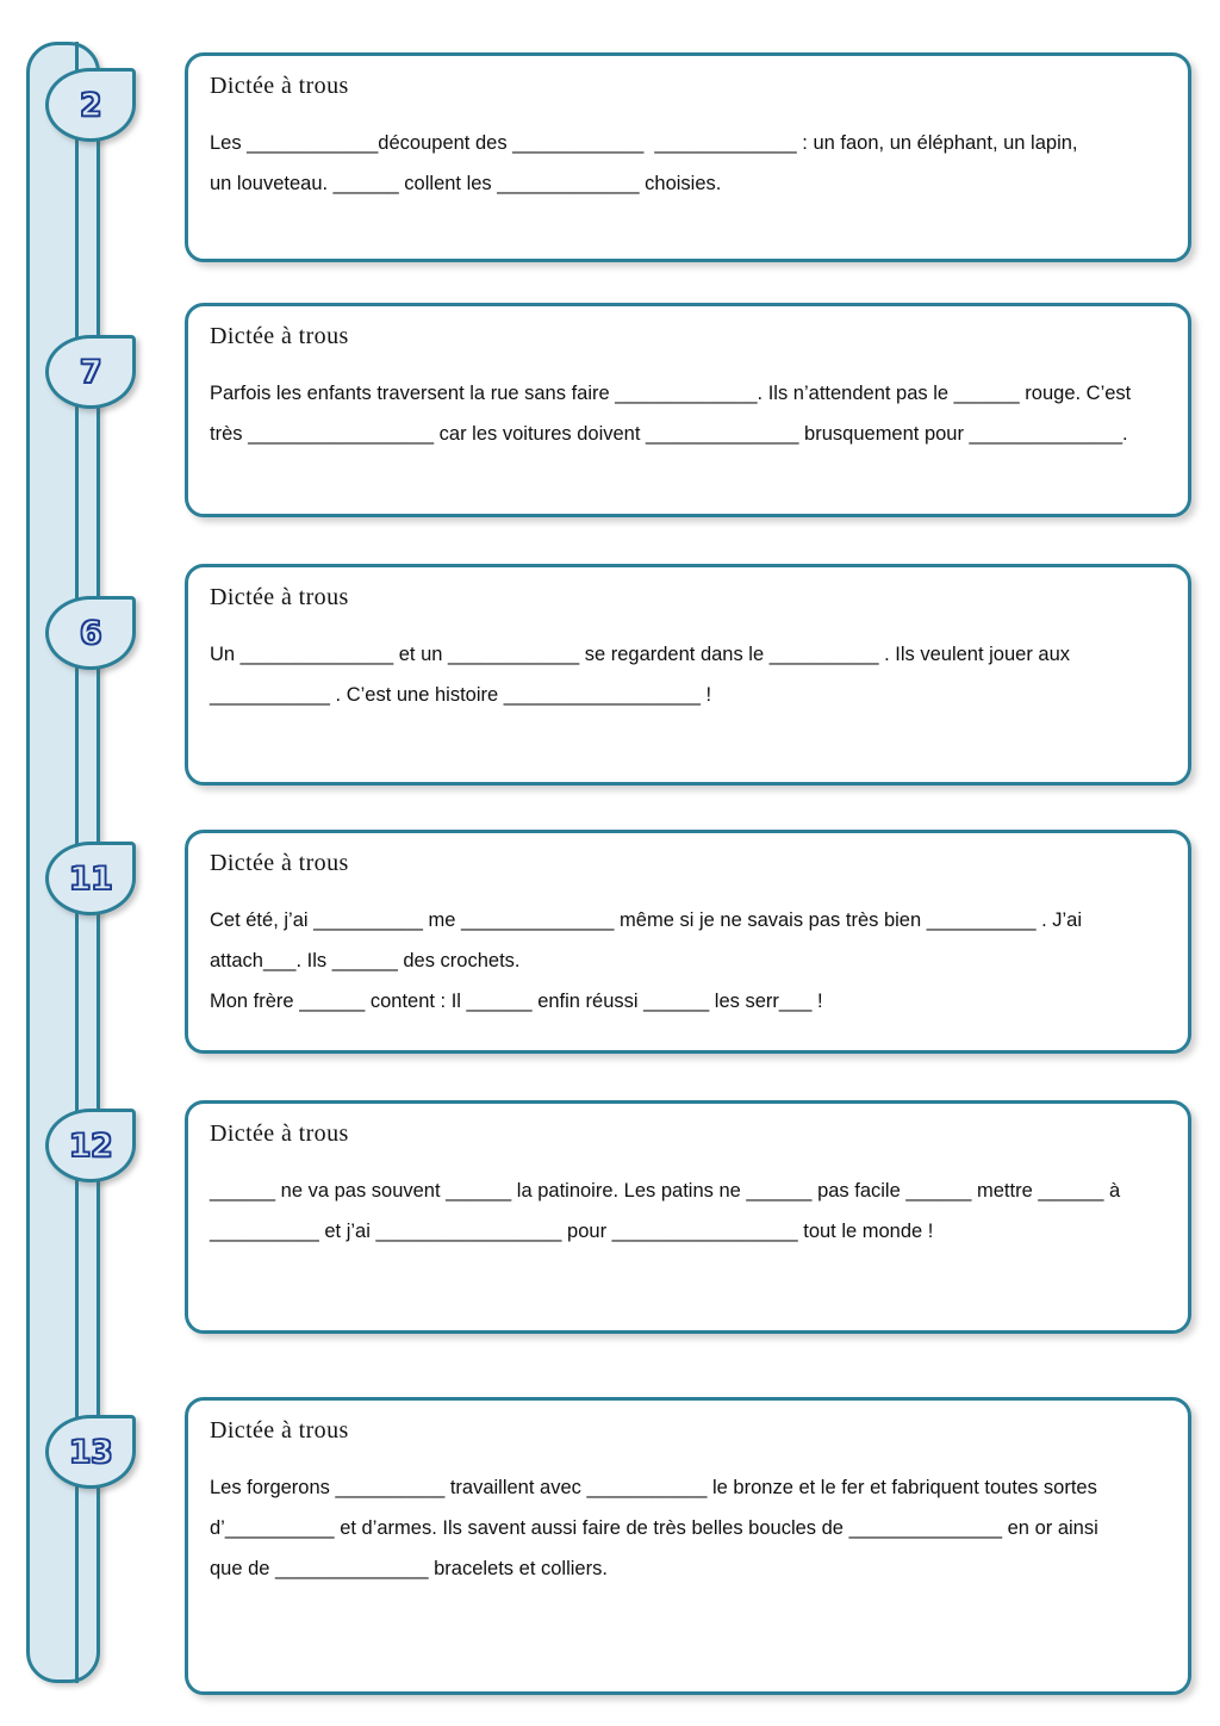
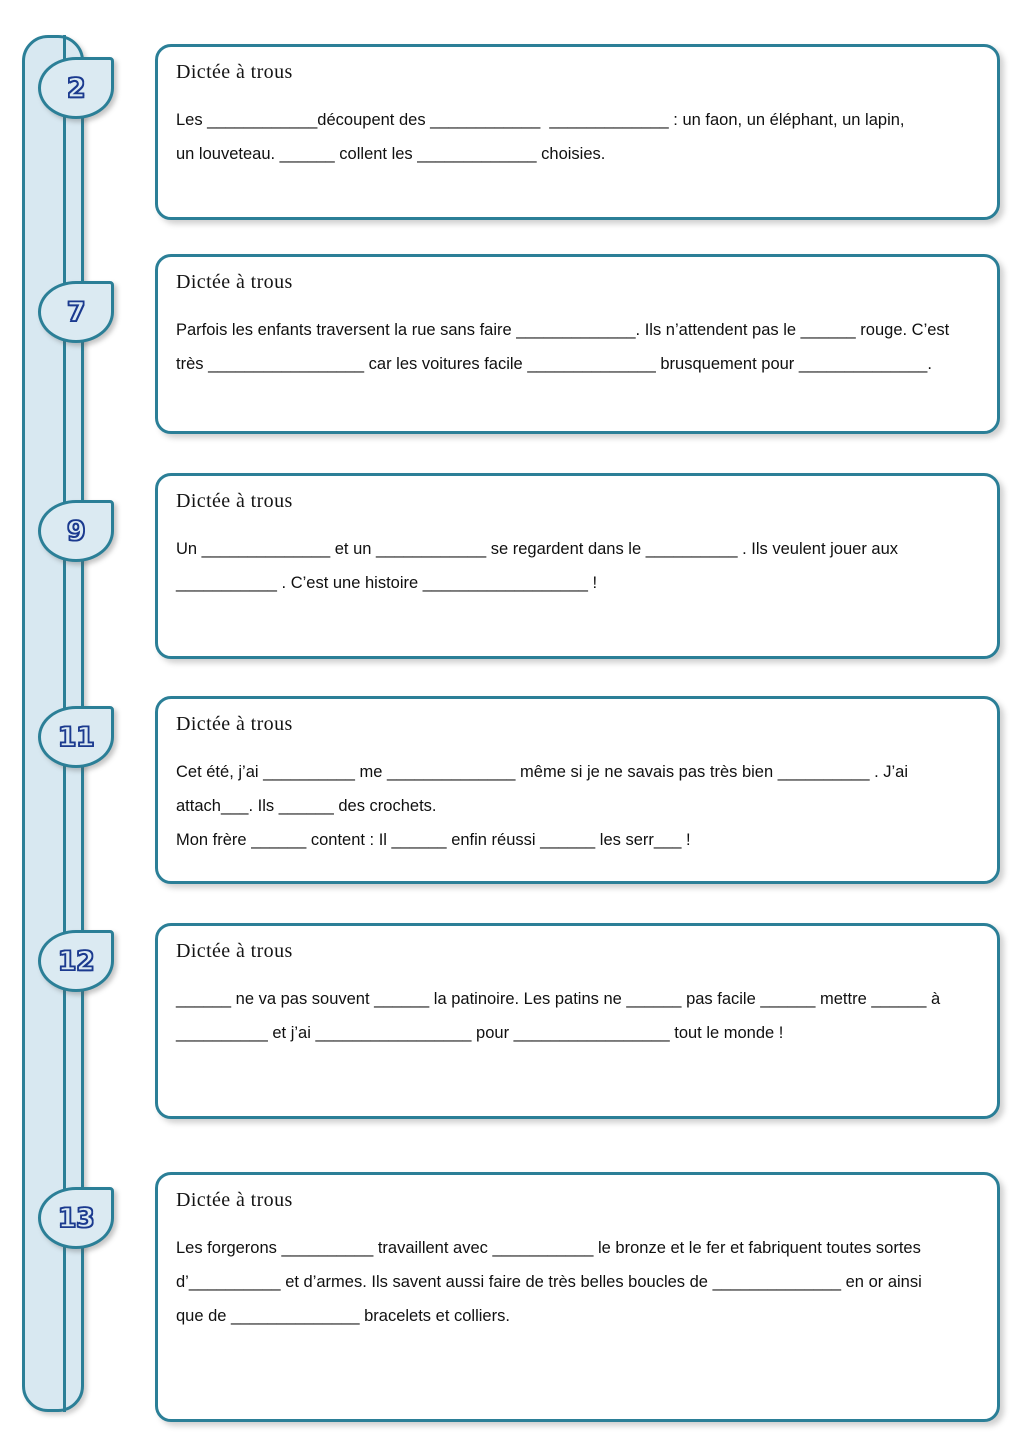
  2
  7
- 6
+ 9
  11
  12
  13
  Dictée à trous
  Les ____________découpent des ____________ _____________ : un faon, un éléphant, un lapin,
  un louveteau. ______ collent les _____________ choisies.
  Dictée à trous
  Parfois les enfants traversent la rue sans faire _____________. Ils n’attendent pas le ______ rouge. C’est
- très _________________ car les voitures doivent ______________ brusquement pour ______________.
+ très _________________ car les voitures facile ______________ brusquement pour ______________.
  Dictée à trous
  Un ______________ et un ____________ se regardent dans le __________ . Ils veulent jouer aux
  ___________ . C’est une histoire __________________ !
  Dictée à trous
  Cet été, j’ai __________ me ______________ même si je ne savais pas très bien __________ . J’ai
  attach___. Ils ______ des crochets.
  Mon frère ______ content : Il ______ enfin réussi ______ les serr___ !
  Dictée à trous
  ______ ne va pas souvent ______ la patinoire. Les patins ne ______ pas facile ______ mettre ______ à
  __________ et j’ai _________________ pour _________________ tout le monde !
  Dictée à trous
  Les forgerons __________ travaillent avec ___________ le bronze et le fer et fabriquent toutes sortes
  d’__________ et d’armes. Ils savent aussi faire de très belles boucles de ______________ en or ainsi
  que de ______________ bracelets et colliers.
